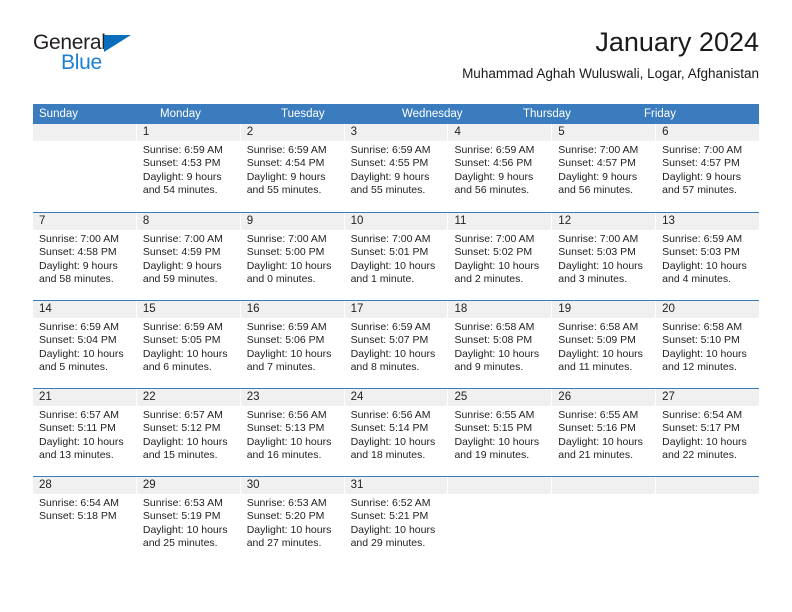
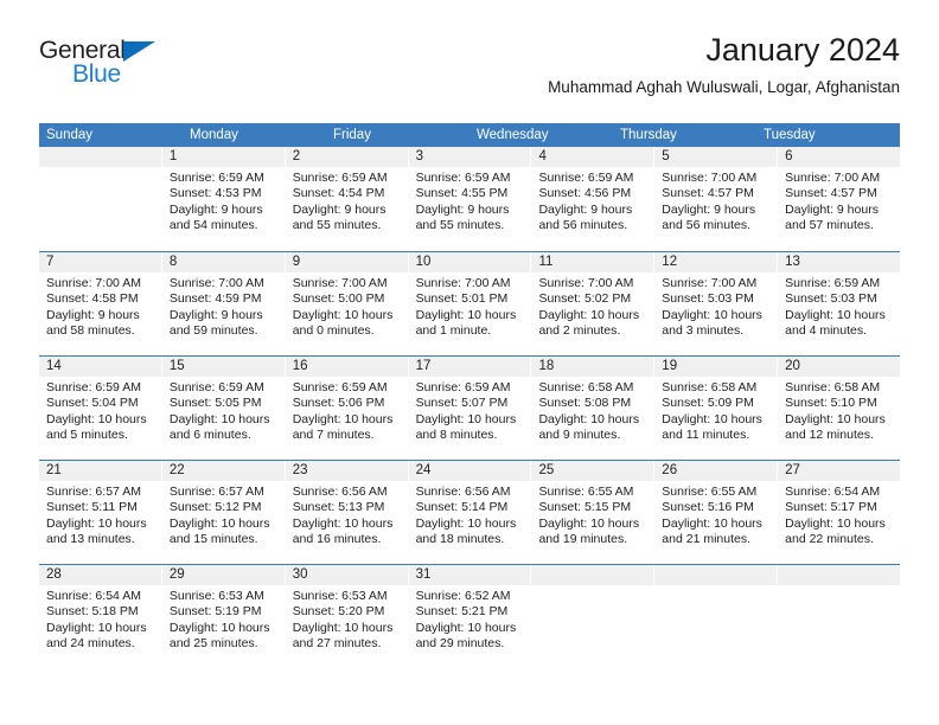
  General
  Blue
  January 2024
  Muhammad Aghah Wuluswali, Logar, Afghanistan
  Sunday
  Monday
- Tuesday
+ Friday
  Wednesday
  Thursday
- Friday
+ Tuesday
  1
  Sunrise: 6:59 AM
  Sunset: 4:53 PM
  Daylight: 9 hours and 54 minutes.
  2
  Sunrise: 6:59 AM
  Sunset: 4:54 PM
  Daylight: 9 hours and 55 minutes.
  3
  Sunrise: 6:59 AM
  Sunset: 4:55 PM
  Daylight: 9 hours and 55 minutes.
  4
  Sunrise: 6:59 AM
  Sunset: 4:56 PM
  Daylight: 9 hours and 56 minutes.
  5
  Sunrise: 7:00 AM
  Sunset: 4:57 PM
  Daylight: 9 hours and 56 minutes.
  6
  Sunrise: 7:00 AM
  Sunset: 4:57 PM
  Daylight: 9 hours and 57 minutes.
  7
  Sunrise: 7:00 AM
  Sunset: 4:58 PM
  Daylight: 9 hours and 58 minutes.
  8
  Sunrise: 7:00 AM
  Sunset: 4:59 PM
  Daylight: 9 hours and 59 minutes.
  9
  Sunrise: 7:00 AM
  Sunset: 5:00 PM
  Daylight: 10 hours and 0 minutes.
  10
  Sunrise: 7:00 AM
  Sunset: 5:01 PM
  Daylight: 10 hours and 1 minute.
  11
  Sunrise: 7:00 AM
  Sunset: 5:02 PM
  Daylight: 10 hours and 2 minutes.
  12
  Sunrise: 7:00 AM
  Sunset: 5:03 PM
  Daylight: 10 hours and 3 minutes.
  13
  Sunrise: 6:59 AM
  Sunset: 5:03 PM
  Daylight: 10 hours and 4 minutes.
  14
  Sunrise: 6:59 AM
  Sunset: 5:04 PM
  Daylight: 10 hours and 5 minutes.
  15
  Sunrise: 6:59 AM
  Sunset: 5:05 PM
  Daylight: 10 hours and 6 minutes.
  16
  Sunrise: 6:59 AM
  Sunset: 5:06 PM
  Daylight: 10 hours and 7 minutes.
  17
  Sunrise: 6:59 AM
  Sunset: 5:07 PM
  Daylight: 10 hours and 8 minutes.
  18
  Sunrise: 6:58 AM
  Sunset: 5:08 PM
  Daylight: 10 hours and 9 minutes.
  19
  Sunrise: 6:58 AM
  Sunset: 5:09 PM
  Daylight: 10 hours and 11 minutes.
  20
  Sunrise: 6:58 AM
  Sunset: 5:10 PM
  Daylight: 10 hours and 12 minutes.
  21
  Sunrise: 6:57 AM
  Sunset: 5:11 PM
  Daylight: 10 hours and 13 minutes.
  22
  Sunrise: 6:57 AM
  Sunset: 5:12 PM
  Daylight: 10 hours and 15 minutes.
  23
  Sunrise: 6:56 AM
  Sunset: 5:13 PM
  Daylight: 10 hours and 16 minutes.
  24
  Sunrise: 6:56 AM
  Sunset: 5:14 PM
  Daylight: 10 hours and 18 minutes.
  25
  Sunrise: 6:55 AM
  Sunset: 5:15 PM
  Daylight: 10 hours and 19 minutes.
  26
  Sunrise: 6:55 AM
  Sunset: 5:16 PM
  Daylight: 10 hours and 21 minutes.
  27
  Sunrise: 6:54 AM
  Sunset: 5:17 PM
  Daylight: 10 hours and 22 minutes.
  28
  Sunrise: 6:54 AM
  Sunset: 5:18 PM
+ Daylight: 10 hours and 24 minutes.
  29
  Sunrise: 6:53 AM
  Sunset: 5:19 PM
  Daylight: 10 hours and 25 minutes.
  30
  Sunrise: 6:53 AM
  Sunset: 5:20 PM
  Daylight: 10 hours and 27 minutes.
  31
  Sunrise: 6:52 AM
  Sunset: 5:21 PM
  Daylight: 10 hours and 29 minutes.
